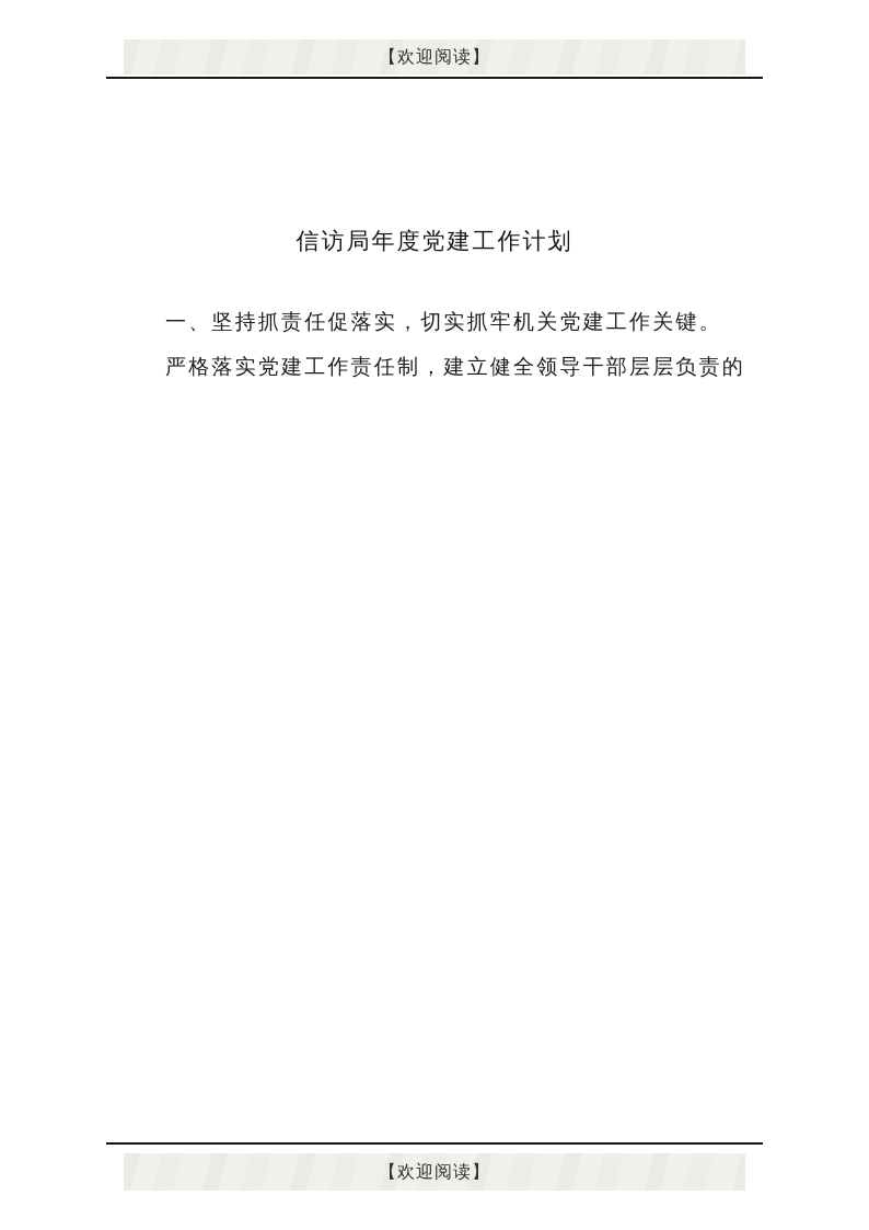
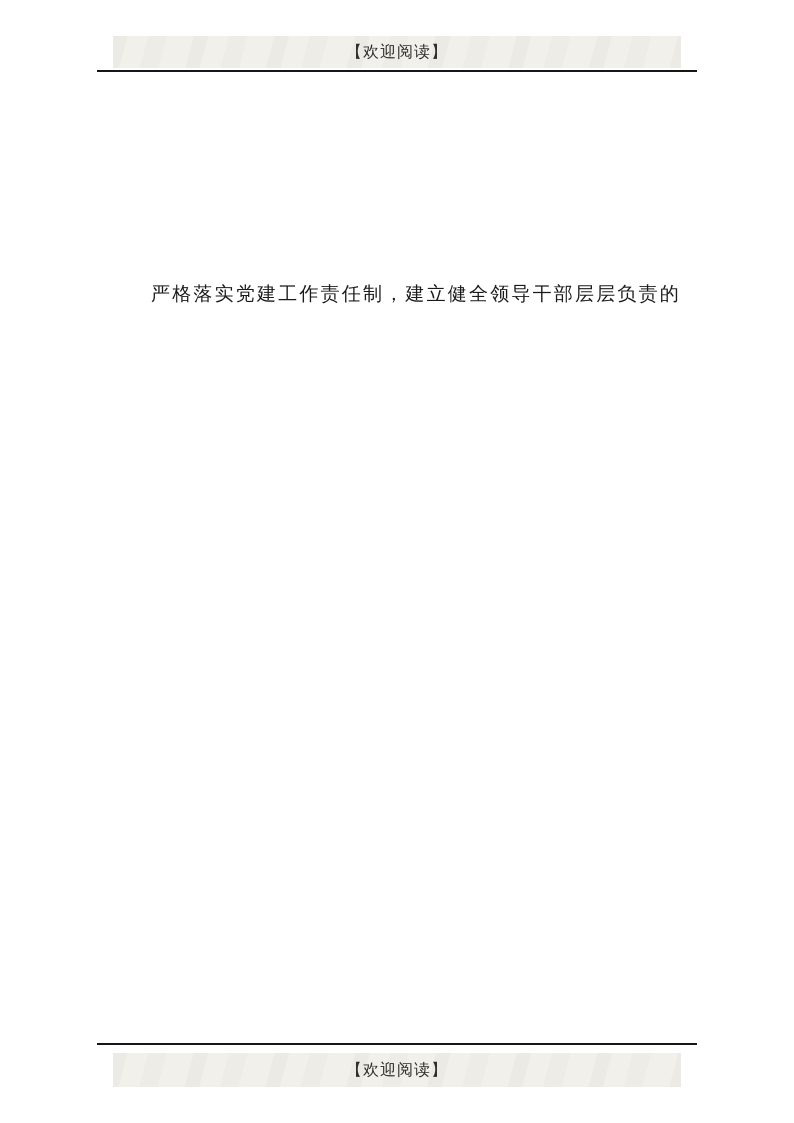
  【欢迎阅读】
- 信访局年度党建工作计划
- 一、坚持抓责任促落实，切实抓牢机关党建工作关键。
  严格落实党建工作责任制，建立健全领导干部层层负责的
  【欢迎阅读】
